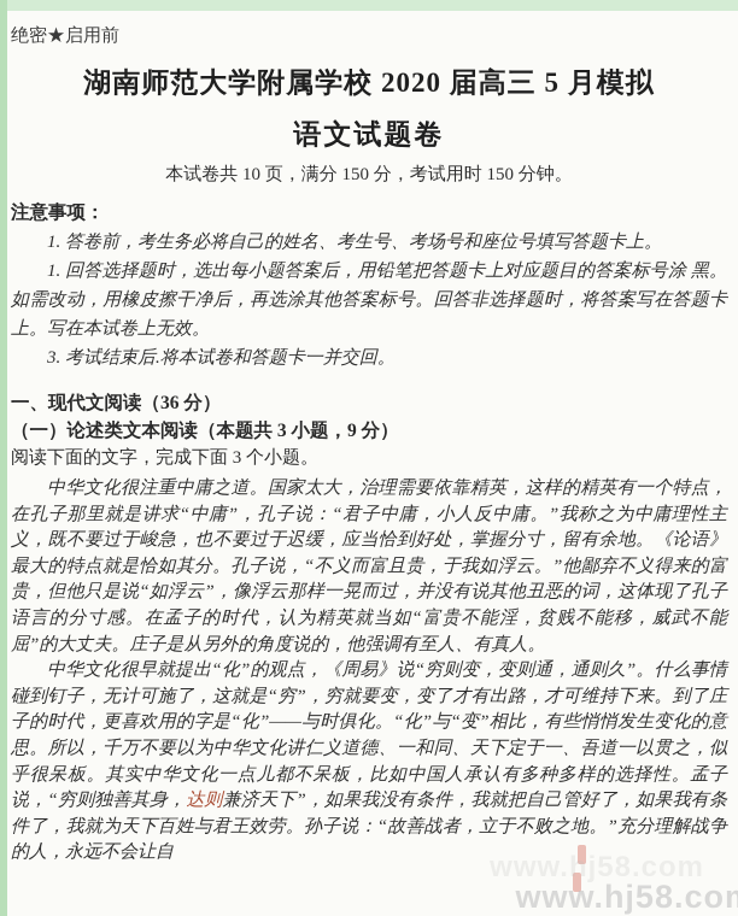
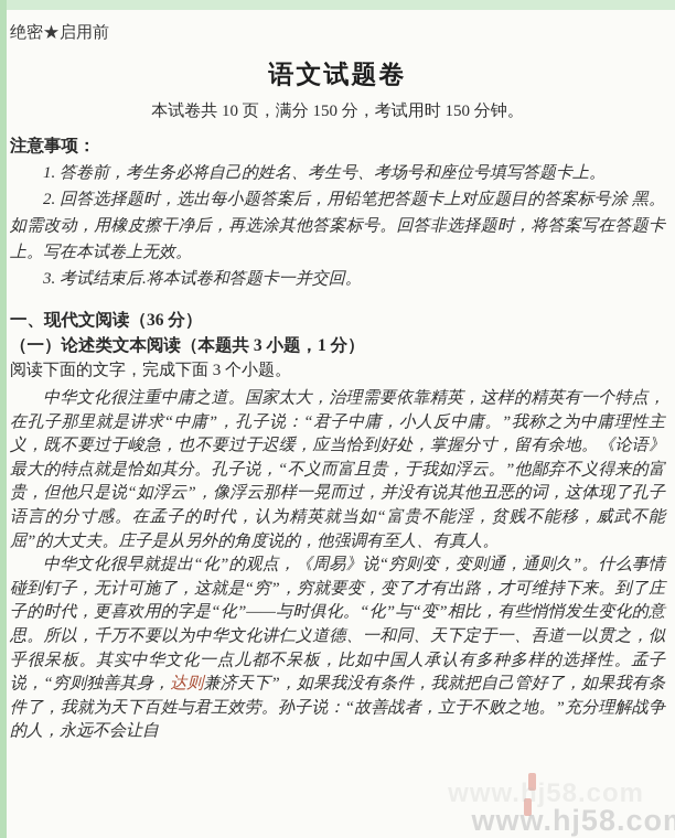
  绝密★启用前
- 湖南师范大学附属学校 2020 届高三 5 月模拟
  语文试题卷
  本试卷共 10 页，满分 150 分，考试用时 150 分钟。
  注意事项：
  1. 答卷前，考生务必将自己的姓名、考生号、考场号和座位号填写答题卡上。
- 1. 回答选择题时，选出每小题答案后，用铅笔把答题卡上对应题目的答案标号涂 黑。如需改动，用橡皮擦干净后，再选涂其他答案标号。回答非选择题时，将答案写在答题卡上。写在本试卷上无效。
+ 2. 回答选择题时，选出每小题答案后，用铅笔把答题卡上对应题目的答案标号涂 黑。如需改动，用橡皮擦干净后，再选涂其他答案标号。回答非选择题时，将答案写在答题卡上。写在本试卷上无效。
  3. 考试结束后.将本试卷和答题卡一并交回。
  一、现代文阅读（36 分）
- （一）论述类文本阅读（本题共 3 小题，9 分）
+ （一）论述类文本阅读（本题共 3 小题，1 分）
  阅读下面的文字，完成下面 3 个小题。
  中华文化很注重中庸之道。国家太大，治理需要依靠精英，这样的精英有一个特点，在孔子那里就是讲求“中庸”，孔子说：“君子中庸，小人反中庸。”我称之为中庸理性主义，既不要过于峻急，也不要过于迟缓，应当恰到好处，掌握分寸，留有余地。《论语》最大的特点就是恰如其分。孔子说，“不义而富且贵，于我如浮云。”他鄙弃不义得来的富贵，但他只是说“如浮云”，像浮云那样一晃而过，并没有说其他丑恶的词，这体现了孔子语言的分寸感。在孟子的时代，认为精英就当如“富贵不能淫，贫贱不能移，威武不能屈”的大丈夫。庄子是从另外的角度说的，他强调有至人、有真人。
  中华文化很早就提出“化”的观点，《周易》说“穷则变，变则通，通则久”。什么事情碰到钉子，无计可施了，这就是“穷”，穷就要变，变了才有出路，才可维持下来。到了庄子的时代，更喜欢用的字是“化”——与时俱化。“化”与“变”相比，有些悄悄发生变化的意思。所以，千万不要以为中华文化讲仁义道德、一和同、天下定于一、吾道一以贯之，似乎很呆板。其实中华文化一点儿都不呆板，比如中国人承认有多种多样的选择性。孟子说，“穷则独善其身，达则兼济天下”，如果我没有条件，我就把自己管好了，如果我有条件了，我就为天下百姓与君王效劳。孙子说：“故善战者，立于不败之地。”充分理解战争的人，永远不会让自
  www.hj58.com
  www.hj58.co
